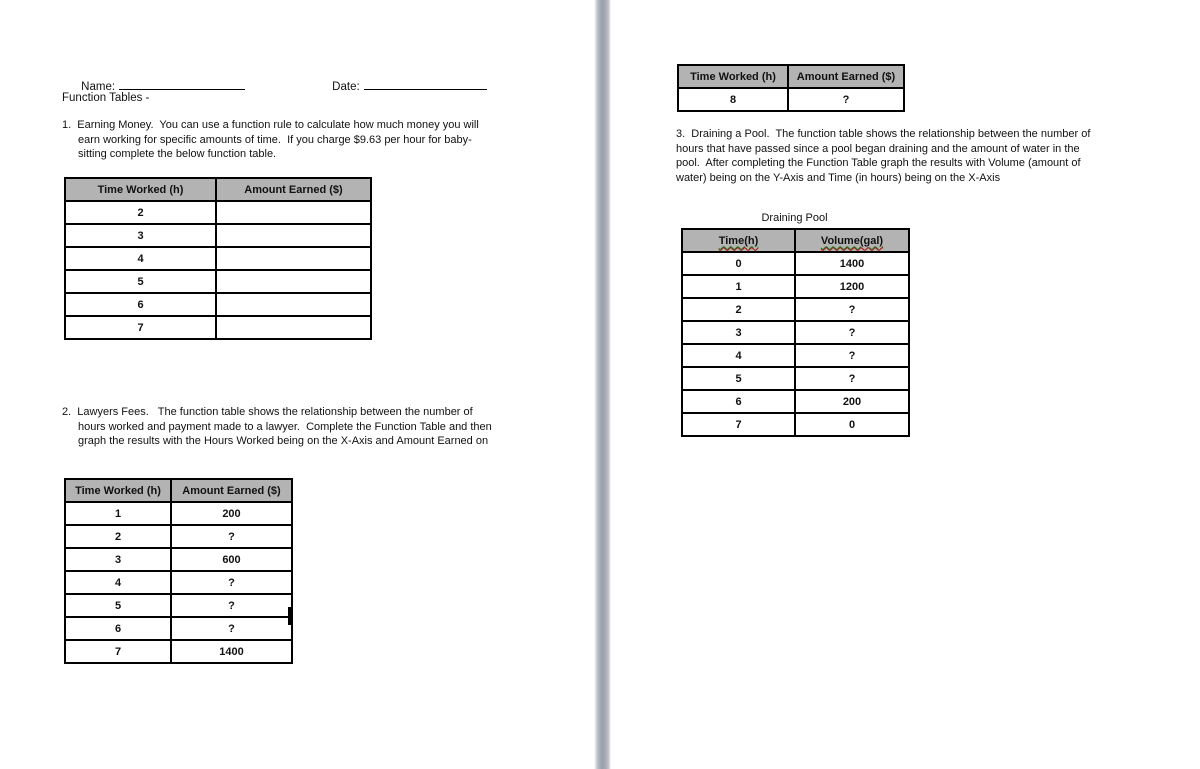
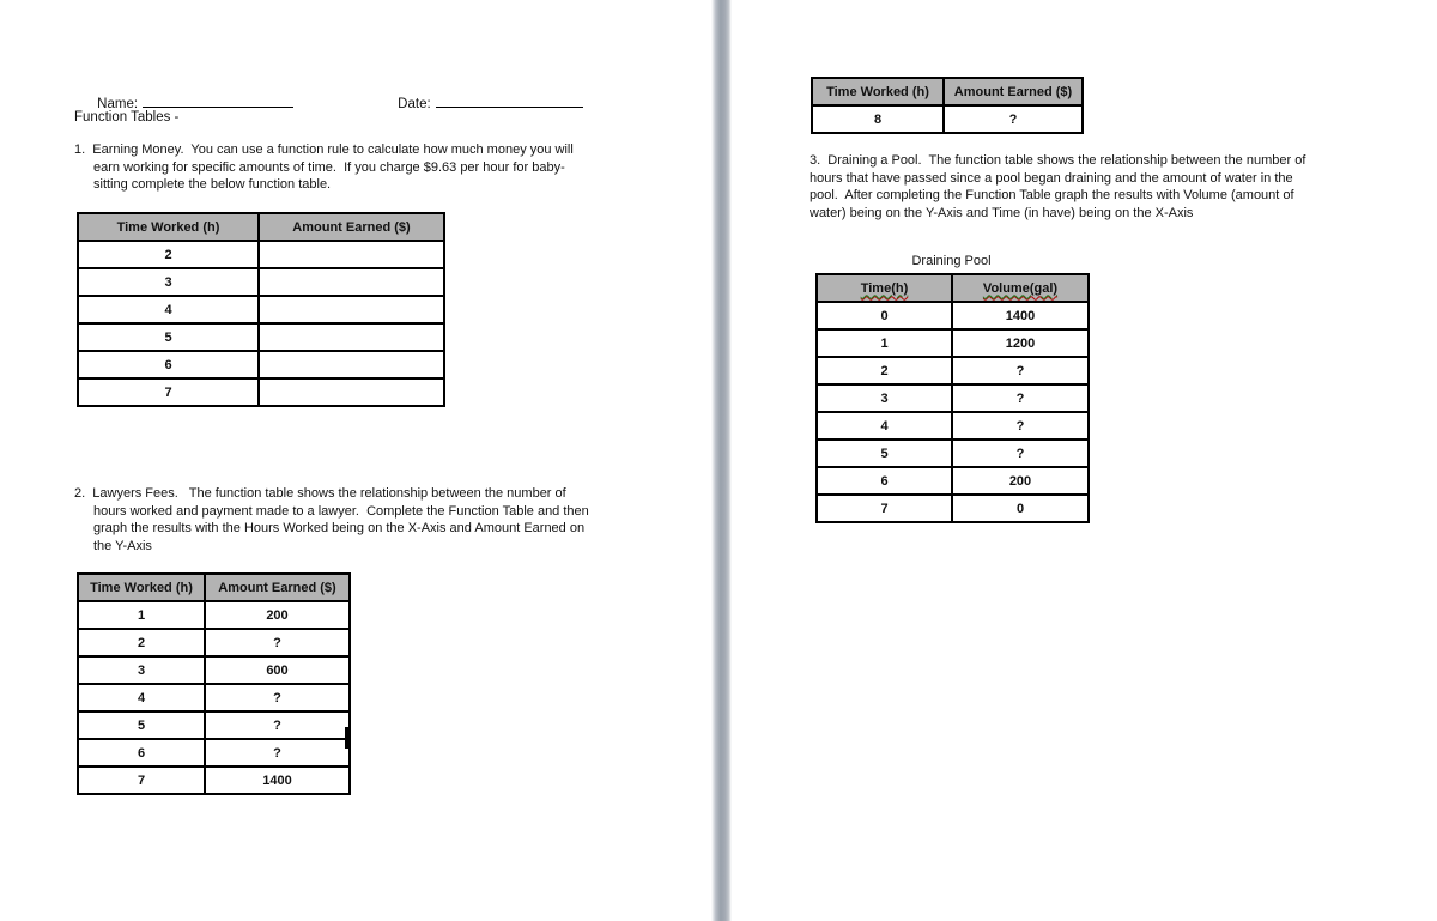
  Name:
  Date:
  Function Tables -
  1. Earning Money. You can use a function rule to calculate how much money you will
  earn working for specific amounts of time. If you charge $9.63 per hour for baby-
  sitting complete the below function table.
  Time Worked (h)	Amount Earned ($)
  2
  3
  4
  5
  6
  7
  2. Lawyers Fees. The function table shows the relationship between the number of
  hours worked and payment made to a lawyer. Complete the Function Table and then
  graph the results with the Hours Worked being on the X-Axis and Amount Earned on
+ the Y-Axis
  Time Worked (h)	Amount Earned ($)
  1	200
  2	?
  3	600
  4	?
  5	?
  6	?
  7	1400
  Time Worked (h)	Amount Earned ($)
  8	?
  3. Draining a Pool. The function table shows the relationship between the number of
  hours that have passed since a pool began draining and the amount of water in the
  pool. After completing the Function Table graph the results with Volume (amount of
- water) being on the Y-Axis and Time (in hours) being on the X-Axis
+ water) being on the Y-Axis and Time (in have) being on the X-Axis
  Draining Pool
  Time(h)	Volume(gal)
  0	1400
  1	1200
  2	?
  3	?
  4	?
  5	?
  6	200
  7	0
